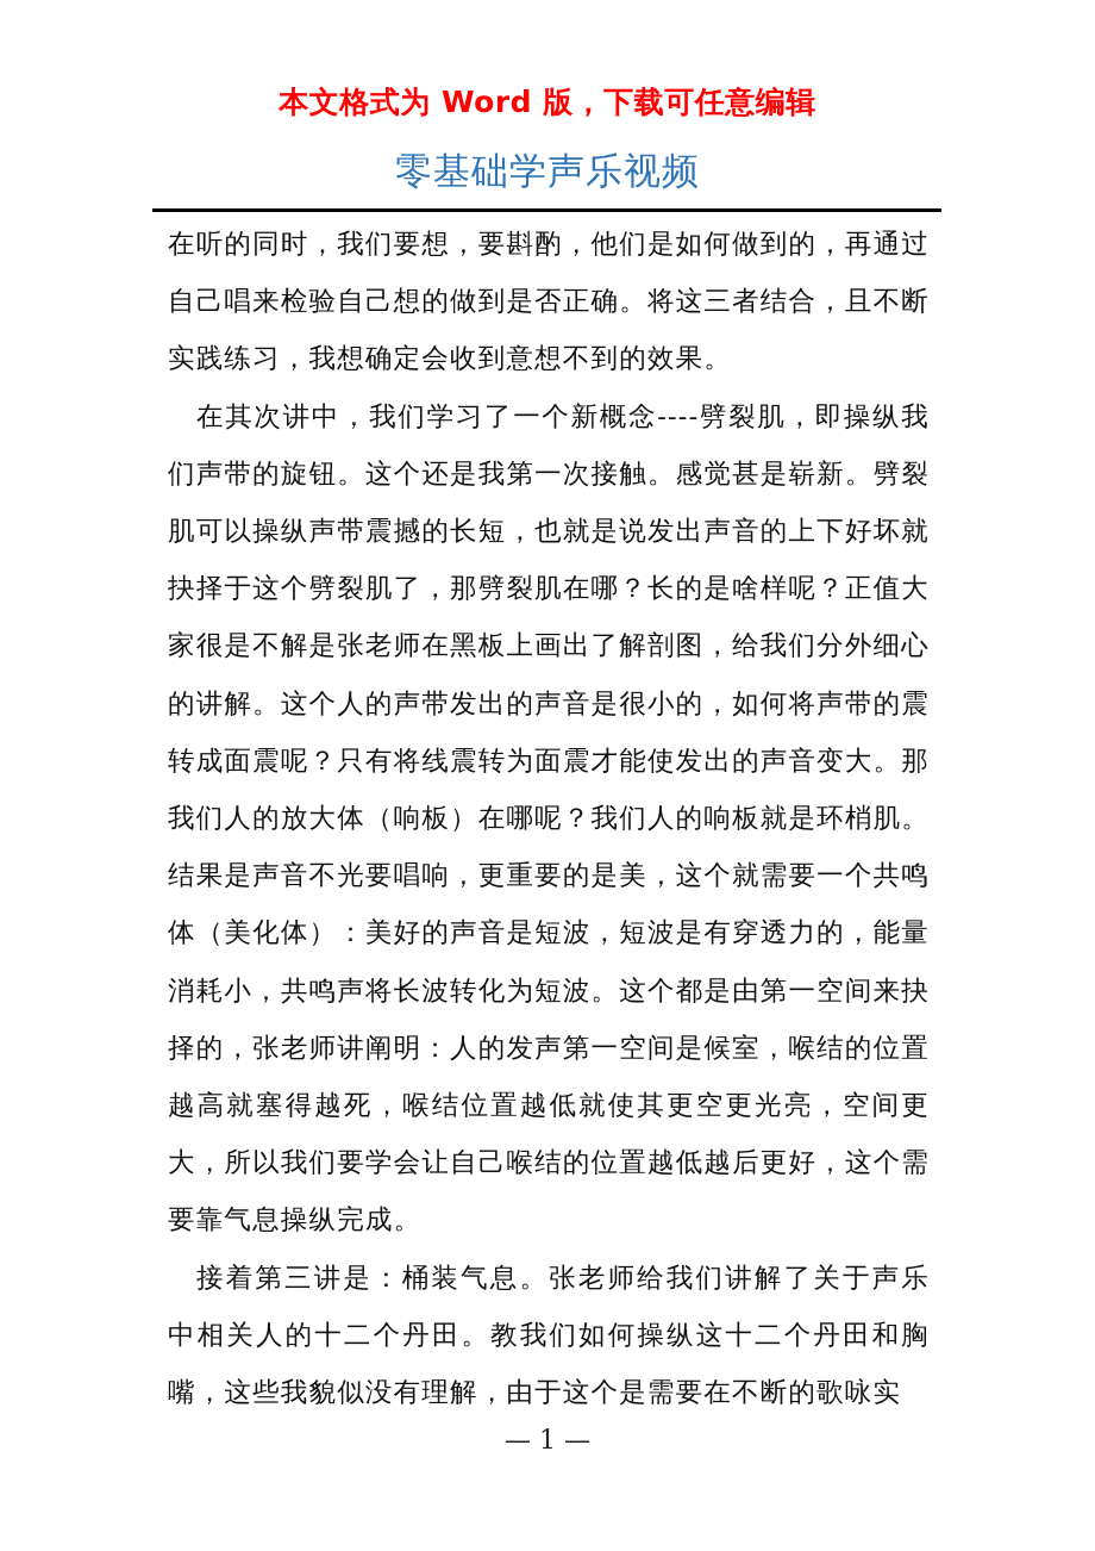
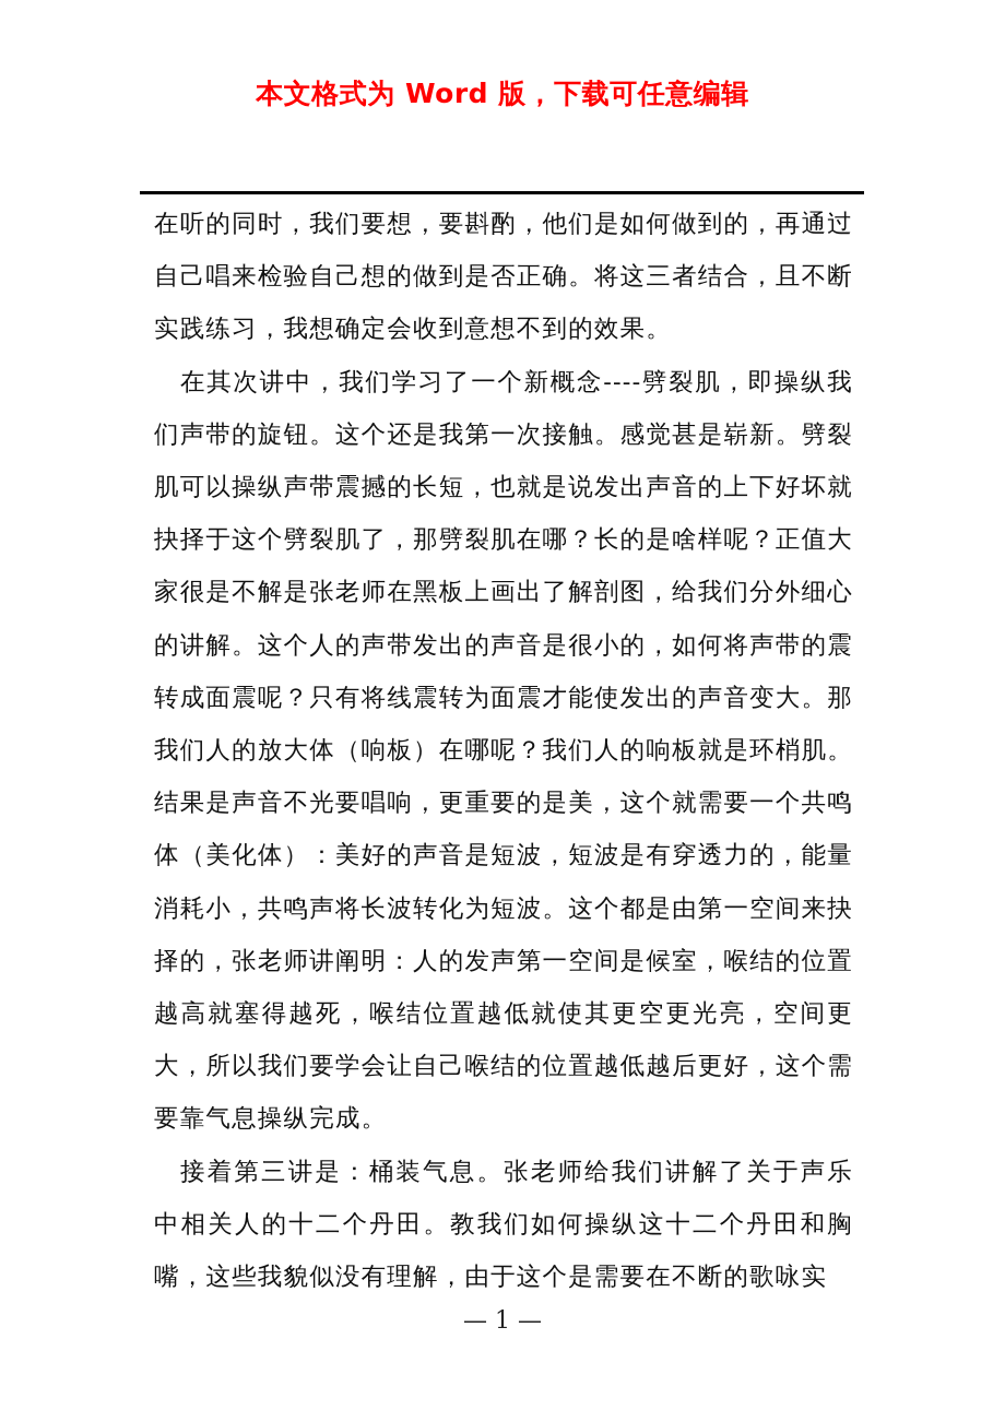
  本文格式为 Word 版，下载可任意编辑
- 零基础学声乐视频
  在听的同时，我们要想，要斟酌，他们是如何做到的，再通过自己唱来检验自己想的做到是否正确。将这三者结合，且不断实践练习，我想确定会收到意想不到的效果。
  在其次讲中，我们学习了一个新概念----劈裂肌，即操纵我们声带的旋钮。这个还是我第一次接触。感觉甚是崭新。劈裂肌可以操纵声带震撼的长短，也就是说发出声音的上下好坏就抉择于这个劈裂肌了，那劈裂肌在哪？长的是啥样呢？正值大家很是不解是张老师在黑板上画出了解剖图，给我们分外细心的讲解。这个人的声带发出的声音是很小的，如何将声带的震转成面震呢？只有将线震转为面震才能使发出的声音变大。那我们人的放大体（响板）在哪呢？我们人的响板就是环梢肌。结果是声音不光要唱响，更重要的是美，这个就需要一个共鸣体（美化体）：美好的声音是短波，短波是有穿透力的，能量消耗小，共鸣声将长波转化为短波。这个都是由第一空间来抉择的，张老师讲阐明：人的发声第一空间是候室，喉结的位置越高就塞得越死，喉结位置越低就使其更空更光亮，空间更大，所以我们要学会让自己喉结的位置越低越后更好，这个需要靠气息操纵完成。
  接着第三讲是：桶装气息。张老师给我们讲解了关于声乐中相关人的十二个丹田。教我们如何操纵这十二个丹田和胸嘴，这些我貌似没有理解，由于这个是需要在不断的歌咏实
  — 1 —
